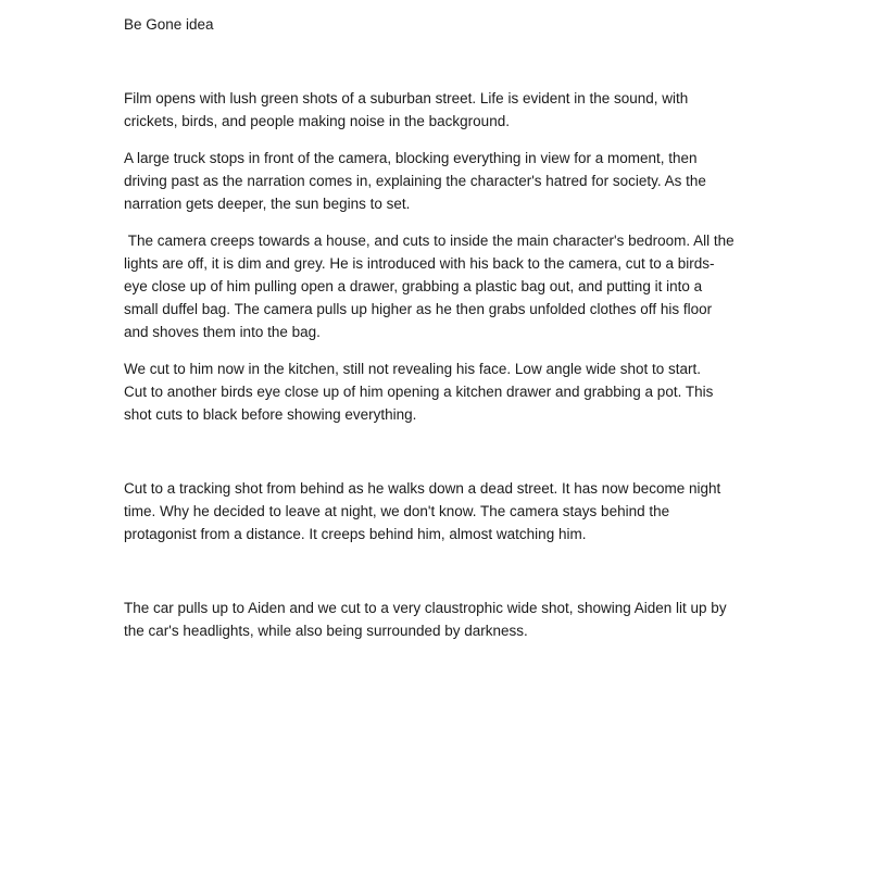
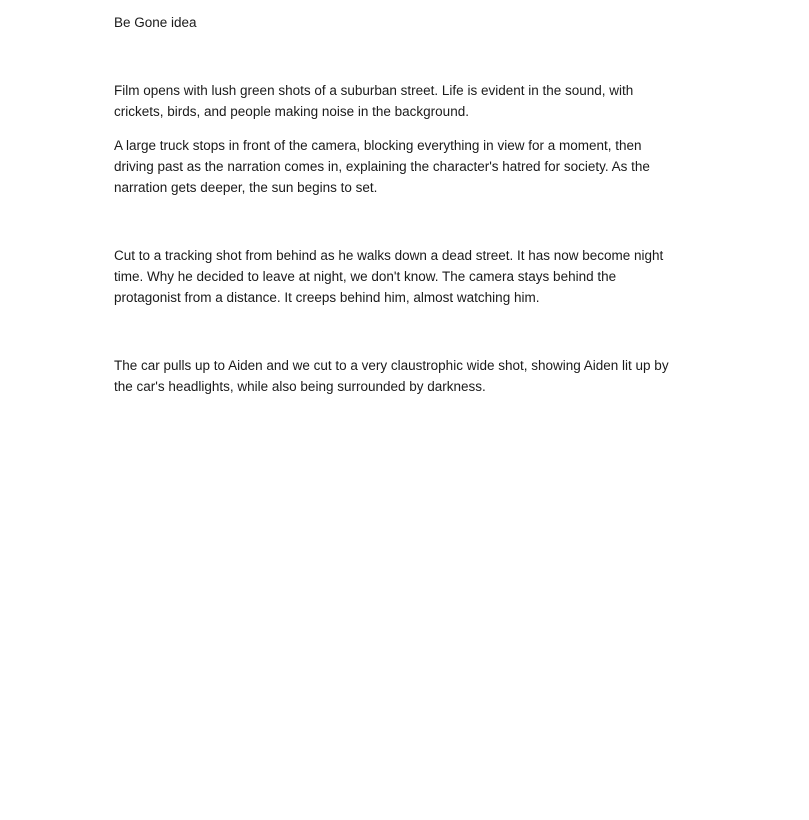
  Be Gone idea
  Film opens with lush green shots of a suburban street. Life is evident in the sound, with
  crickets, birds, and people making noise in the background.
  A large truck stops in front of the camera, blocking everything in view for a moment, then
  driving past as the narration comes in, explaining the character's hatred for society. As the
  narration gets deeper, the sun begins to set.
- The camera creeps towards a house, and cuts to inside the main character's bedroom. All the
- lights are off, it is dim and grey. He is introduced with his back to the camera, cut to a birds-
- eye close up of him pulling open a drawer, grabbing a plastic bag out, and putting it into a
- small duffel bag. The camera pulls up higher as he then grabs unfolded clothes off his floor
- and shoves them into the bag.
- We cut to him now in the kitchen, still not revealing his face. Low angle wide shot to start.
- Cut to another birds eye close up of him opening a kitchen drawer and grabbing a pot. This
- shot cuts to black before showing everything.
  Cut to a tracking shot from behind as he walks down a dead street. It has now become night
  time. Why he decided to leave at night, we don't know. The camera stays behind the
  protagonist from a distance. It creeps behind him, almost watching him.
  The car pulls up to Aiden and we cut to a very claustrophic wide shot, showing Aiden lit up by
  the car's headlights, while also being surrounded by darkness.
